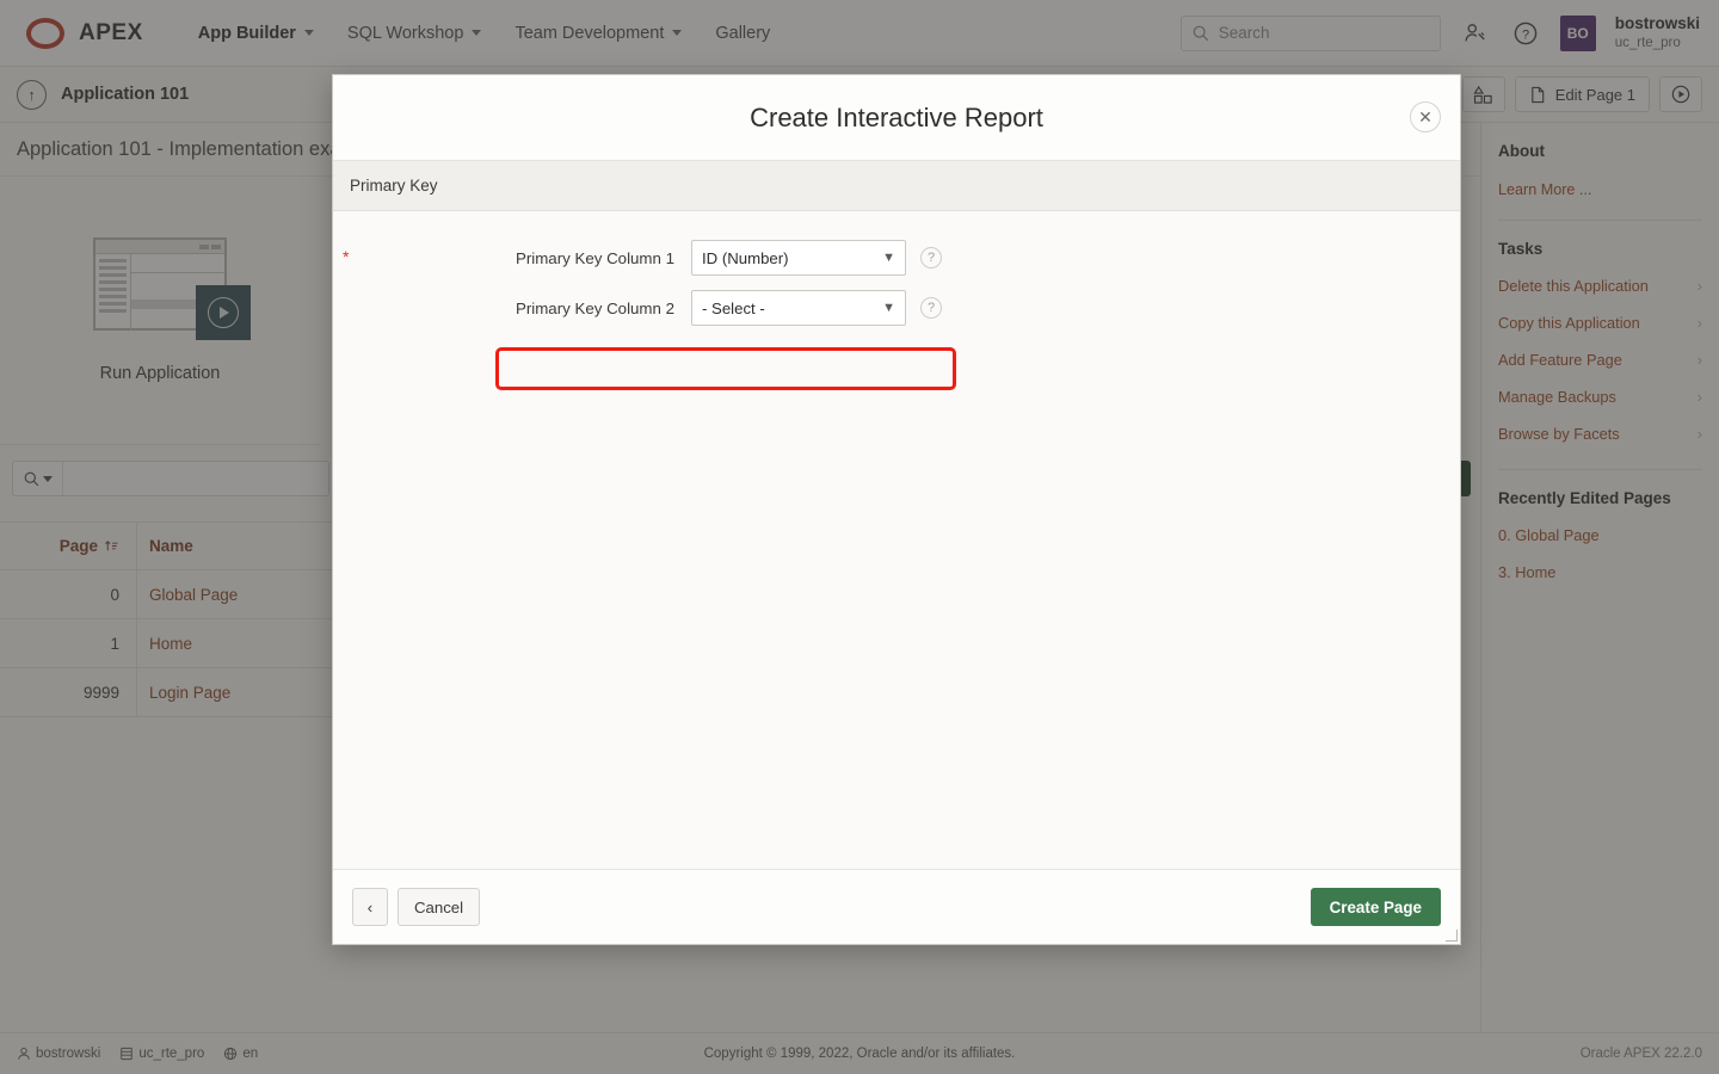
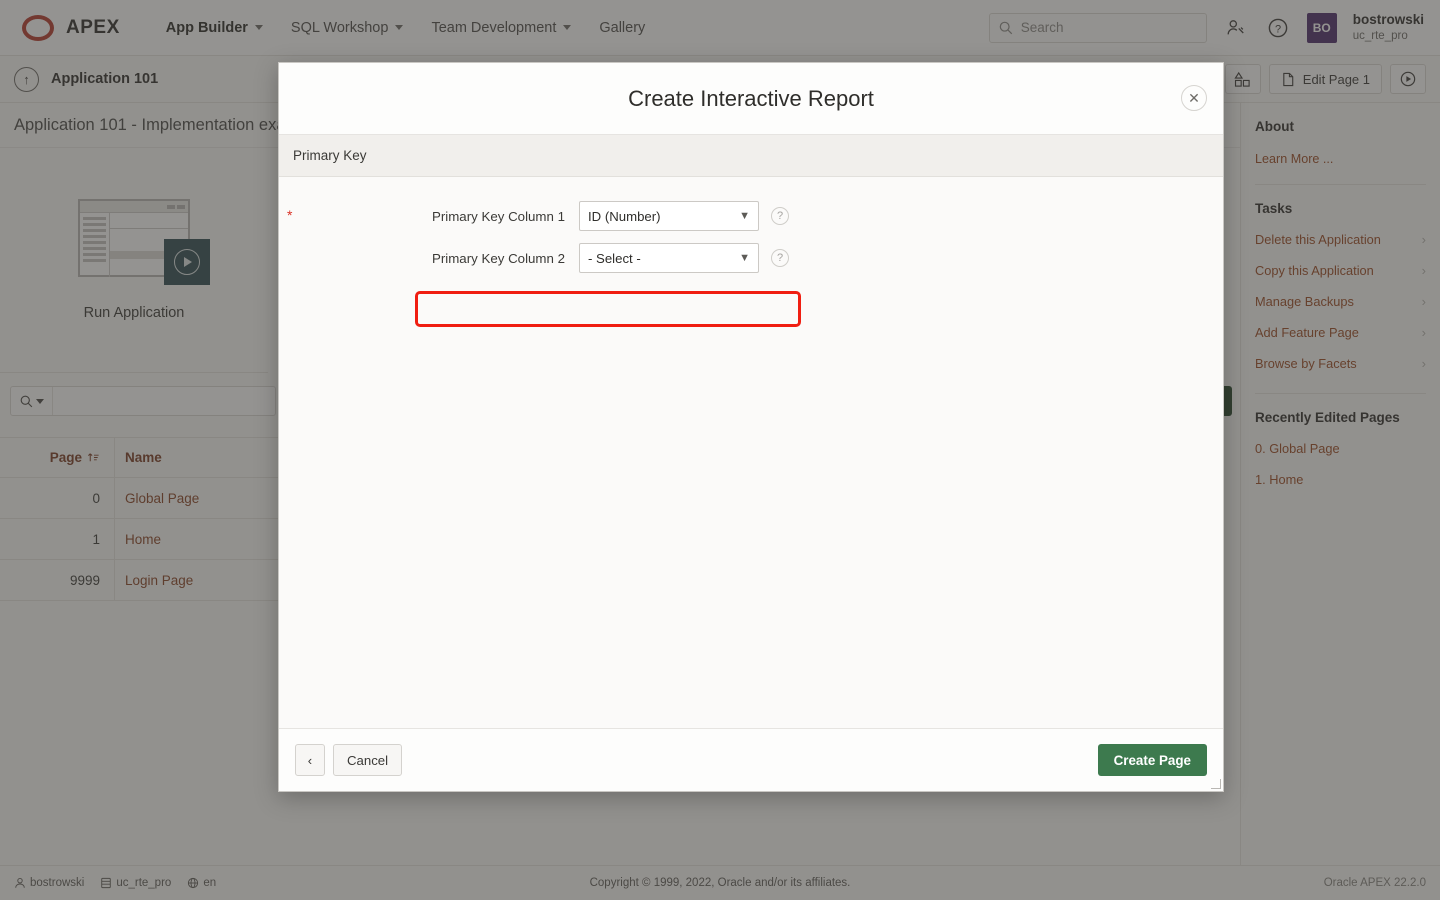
  APEX
  App Builder
  SQL Workshop
  Team Development
  Gallery
  Search
  ?
  BO
  bostrowski
  uc_rte_pro
  ↑
  Application 101
  Edit Page 1
  Application 101 - Implementation ex
  Run Application
  Page
  Name
  0
  Global Page
  1
  Home
  9999
  Login Page
  About
  Learn More ...
  Tasks
  Delete this Application
  ›
  Copy this Application
  ›
- Add Feature Page
+ Manage Backups
  ›
- Manage Backups
+ Add Feature Page
  ›
  Browse by Facets
  ›
  Recently Edited Pages
  0. Global Page
- 3. Home
+ 1. Home
  bostrowski
  uc_rte_pro
  en
  Copyright © 1999, 2022, Oracle and/or its affiliates.
  Oracle APEX 22.2.0
  Create Interactive Report
  ✕
  Primary Key
  *
  Primary Key Column 1
  ID (Number)
  ▼
  ?
  Primary Key Column 2
  - Select -
  ▼
  ?
  ‹
  Cancel
  Create Page
